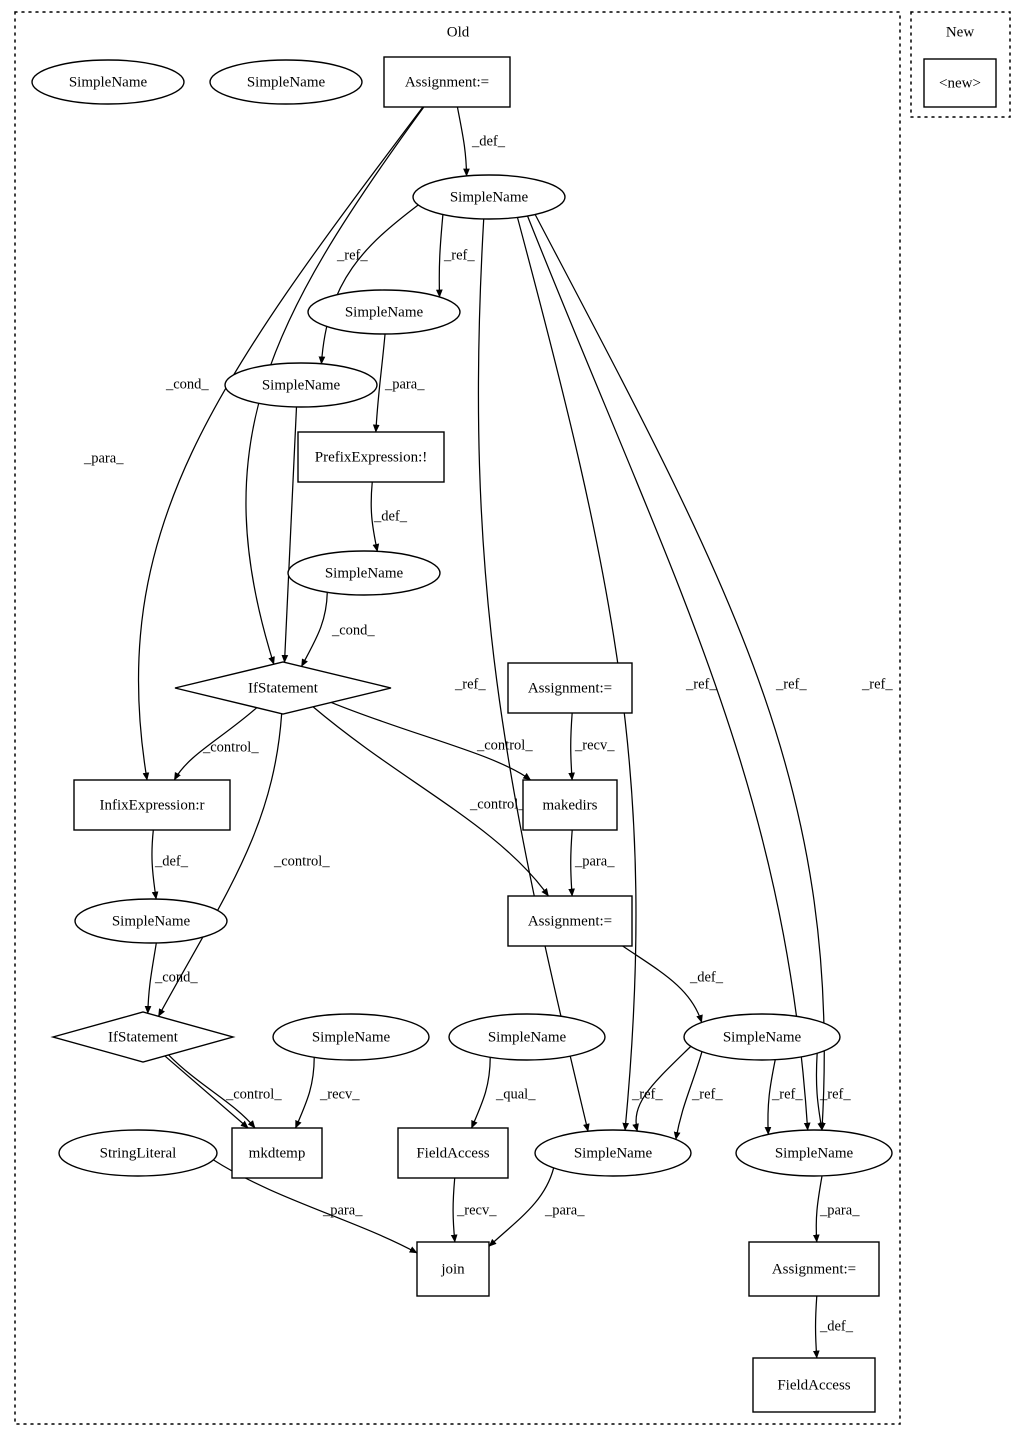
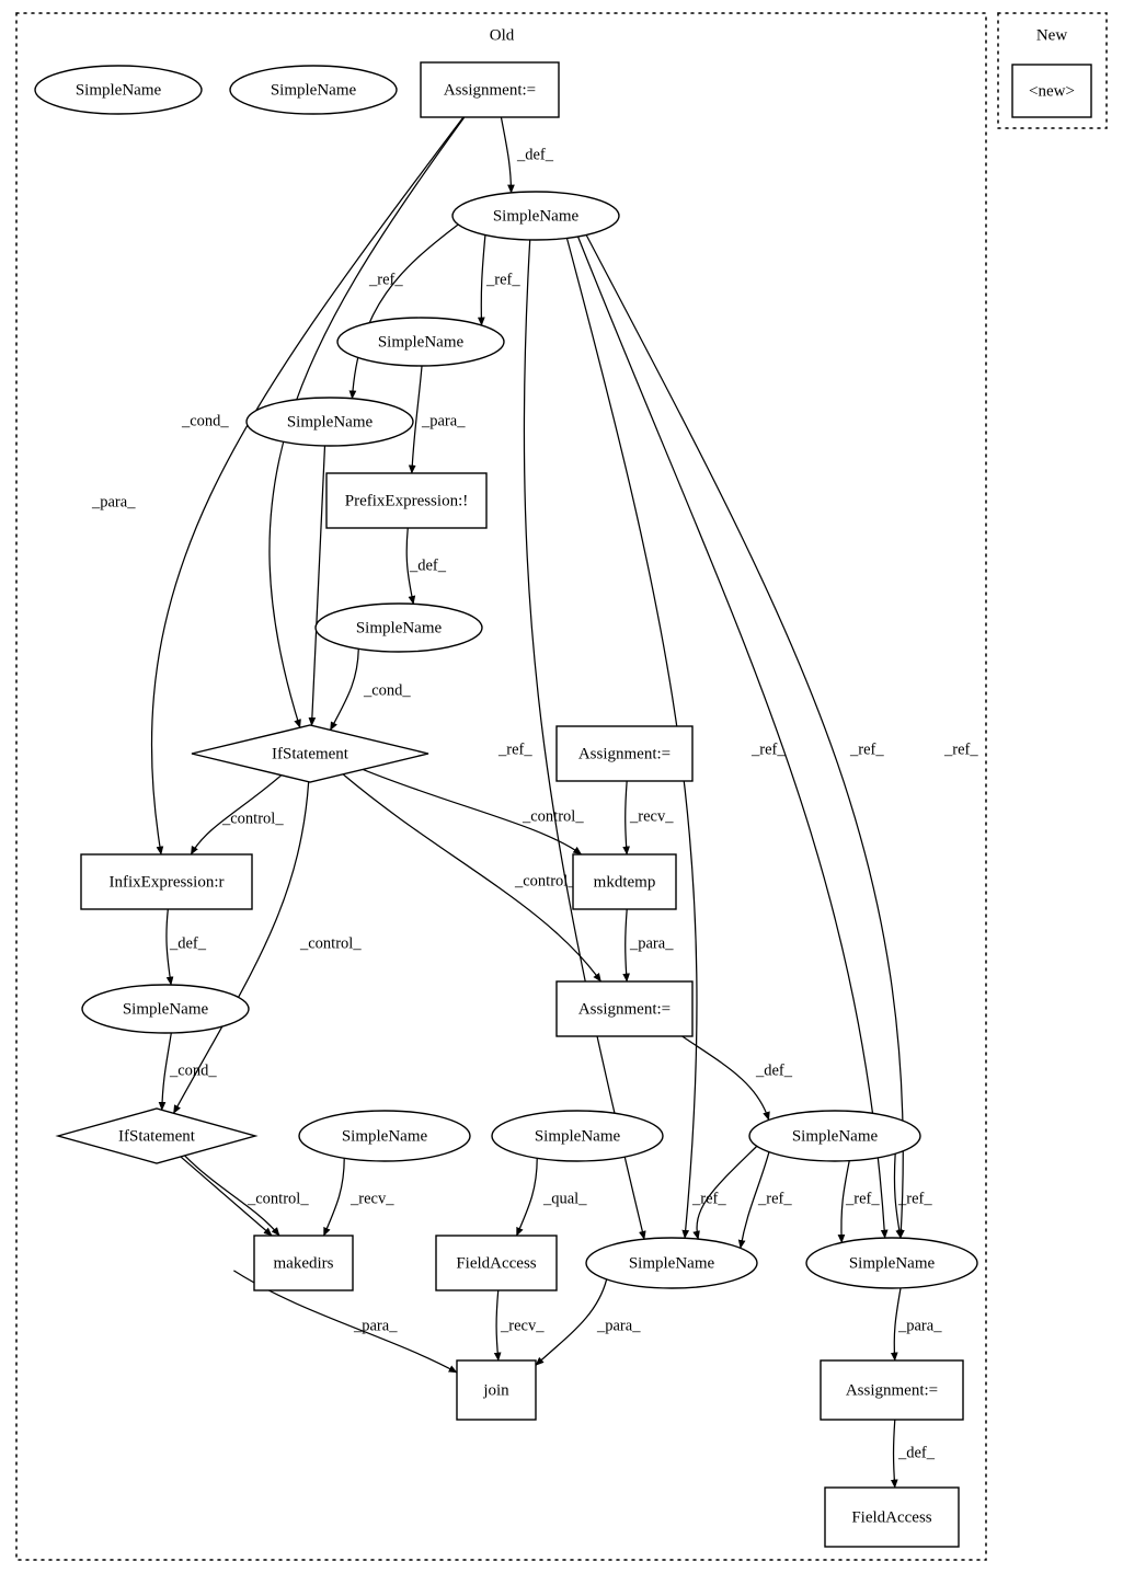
  Old
  New
  _def_
  _para_
  _cond_
  _ref_
  _ref_
  _ref_
  _ref_
  _ref_
  _ref_
  _para_
  _def_
  _cond_
  _control_
  _control_
  _control_
  _control_
  _recv_
  _def_
  _para_
  _cond_
  _def_
  _control_
  _recv_
  _qual_
  _ref_
  _ref_
  _ref_
  _ref_
  _para_
  _recv_
  _para_
  _para_
  _def_
  SimpleName
  SimpleName
  Assignment:=
  SimpleName
  SimpleName
  SimpleName
  PrefixExpression:!
  SimpleName
  IfStatement
  Assignment:=
  InfixExpression:r
- makedirs
+ mkdtemp
  SimpleName
  Assignment:=
  IfStatement
  SimpleName
  SimpleName
  SimpleName
- StringLiteral
- mkdtemp
+ makedirs
  FieldAccess
  SimpleName
  SimpleName
  join
  Assignment:=
  FieldAccess
  <new>
